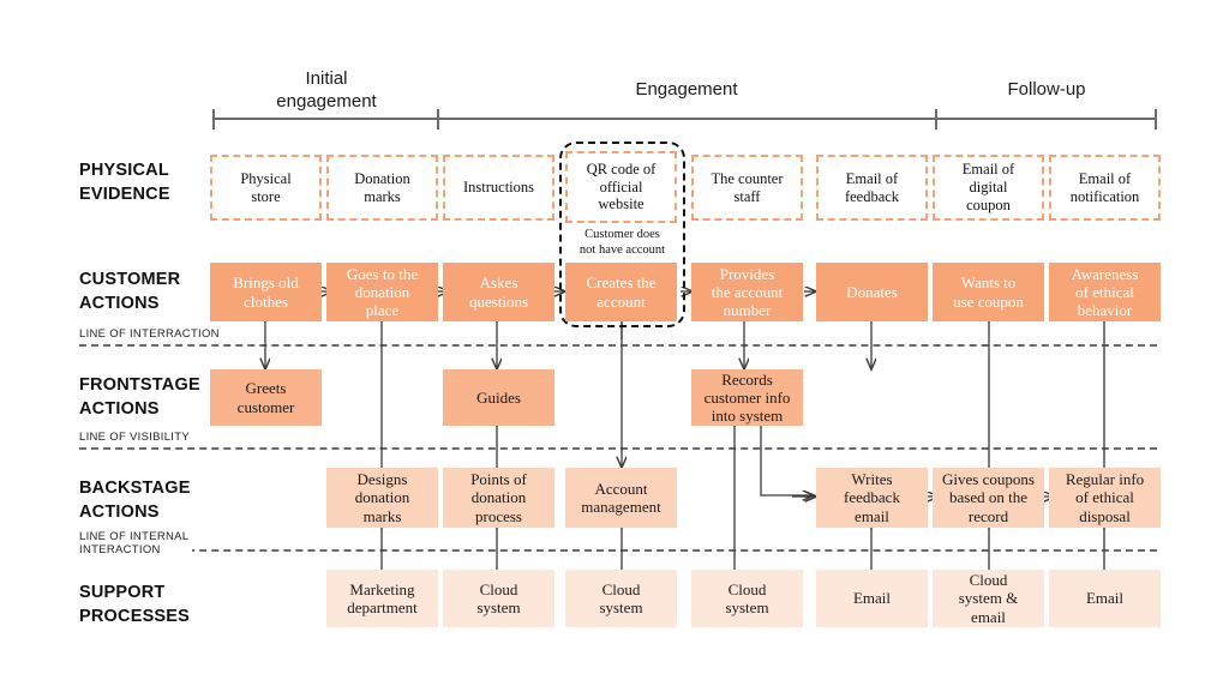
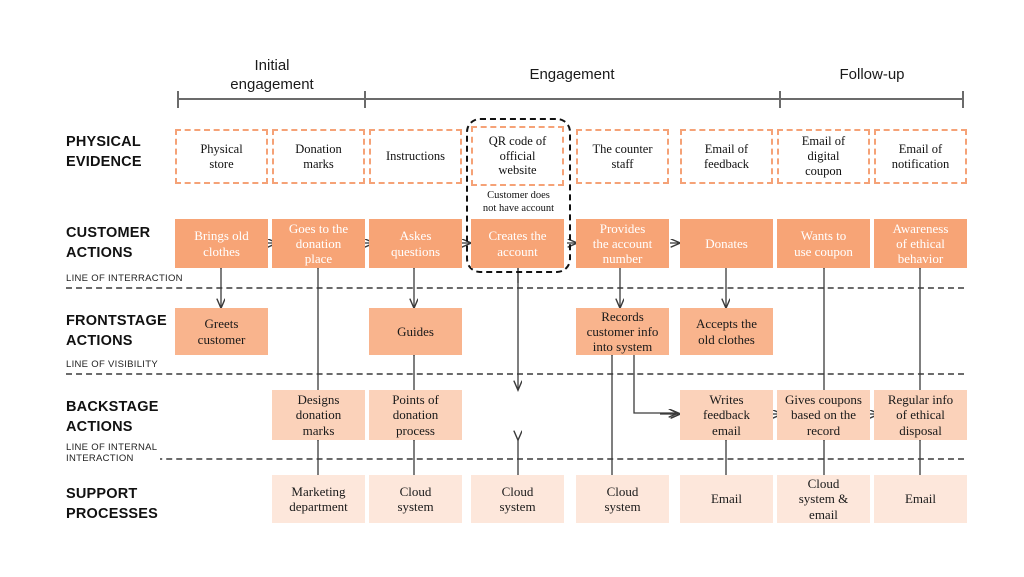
  Initial
  engagement
  Engagement
  Follow-up
  PHYSICAL
  EVIDENCE
  CUSTOMER
  ACTIONS
  FRONTSTAGE
  ACTIONS
  BACKSTAGE
  ACTIONS
  SUPPORT
  PROCESSES
  LINE OF INTERRACTION
  LINE OF VISIBILITY
  LINE OF INTERNAL
  INTERACTION
  Physical
  store
  Donation
  marks
  Instructions
  QR code of
  official
  website
  The counter
  staff
  Email of
  feedback
  Email of
  digital
  coupon
  Email of
  notification
  Customer does
  not have account
  Brings old
  clothes
  Goes to the
  donation
  place
  Askes
  questions
  Creates the
  account
  Provides
  the account
  number
  Donates
  Wants to
  use coupon
  Awareness
  of ethical
  behavior
  Greets
  customer
  Guides
  Records
  customer info
  into system
+ Accepts the
+ old clothes
  Designs
  donation
  marks
  Points of
  donation
  process
- Account
- management
  Writes
  feedback
  email
  Gives coupons
  based on the
  record
  Regular info
  of ethical
  disposal
  Marketing
  department
  Cloud
  system
  Cloud
  system
  Cloud
  system
  Email
  Cloud
  system &
  email
  Email
